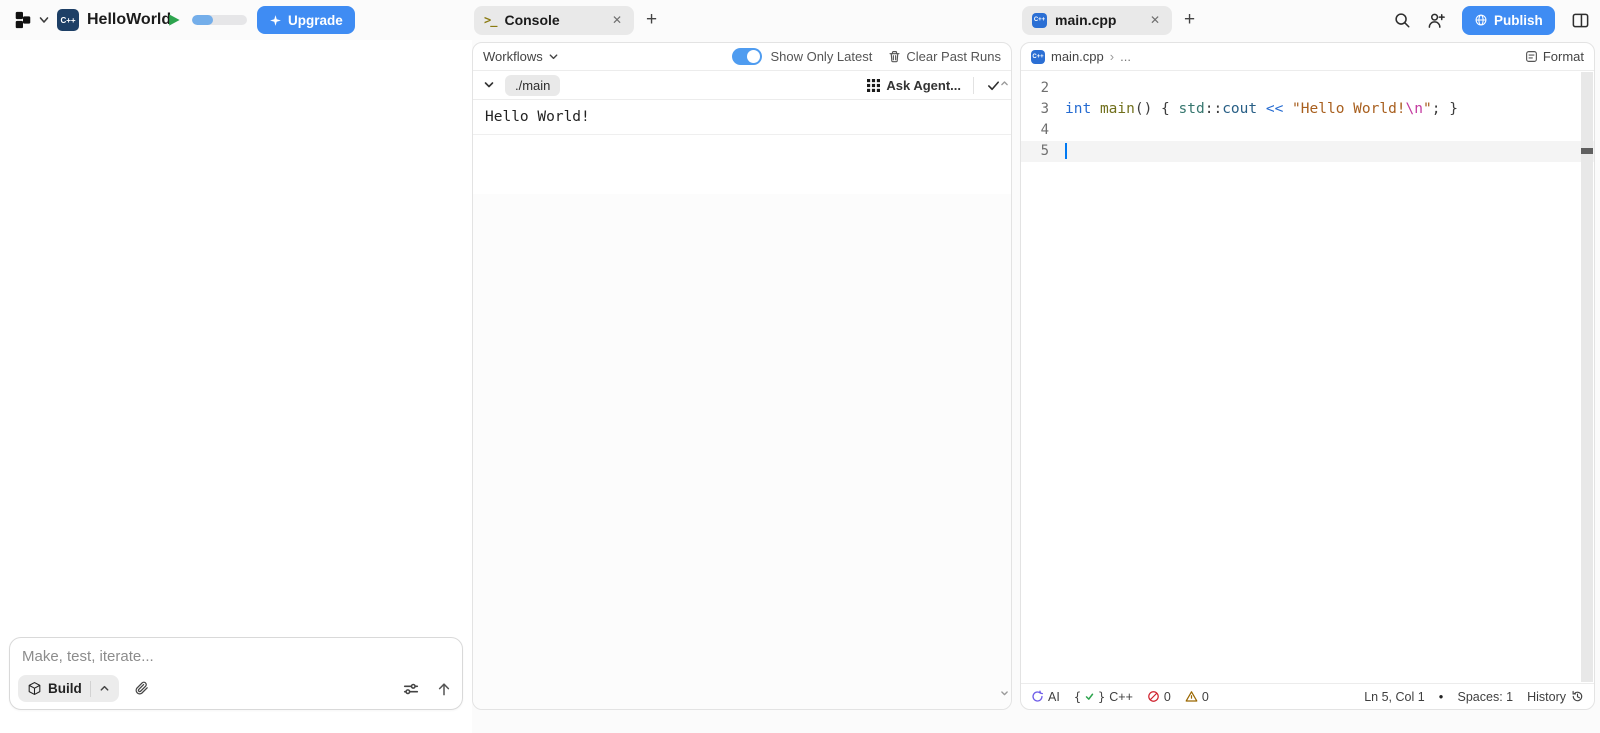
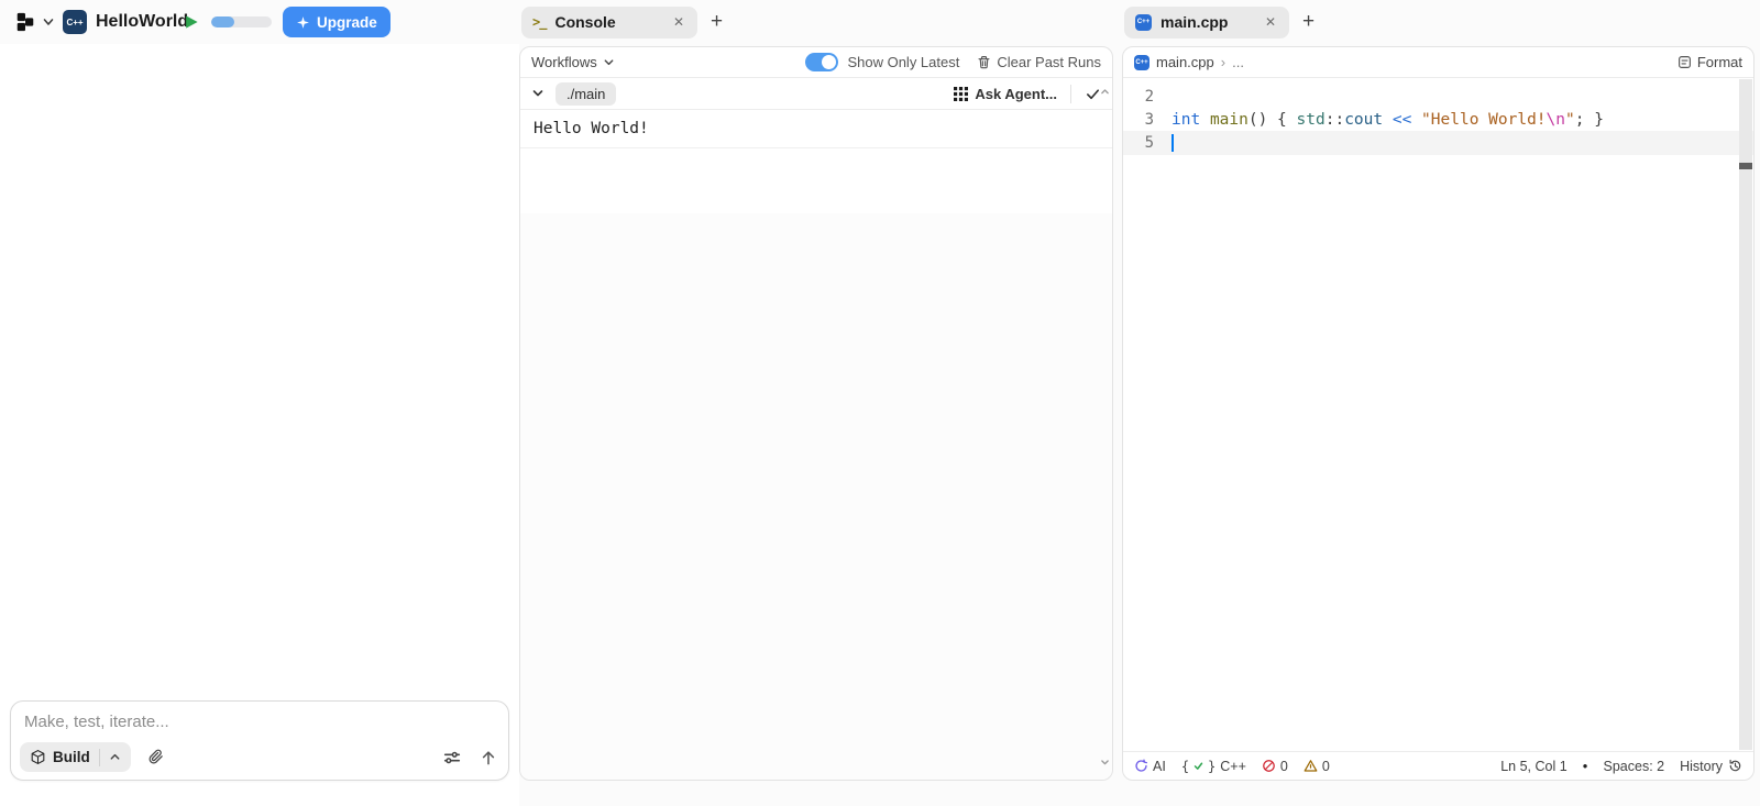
  C++
  HelloWorld
  Upgrade
  >_
  Console
  ✕
  +
  main.cpp
  ✕
  +
- Publish
  Make, test, iterate...
  Build
  Workflows
  Show Only Latest
  Clear Past Runs
  ./main
  Ask Agent...
  Hello World!
  main.cpp
  ›
  ...
  Format
  2
  3
  int main() { std::cout << "Hello World!\n"; }
- 4
  5
  AI
  {
  }
  C++
  0
  0
  Ln 5, Col 1
  ●
- Spaces: 1
+ Spaces: 2
  History
